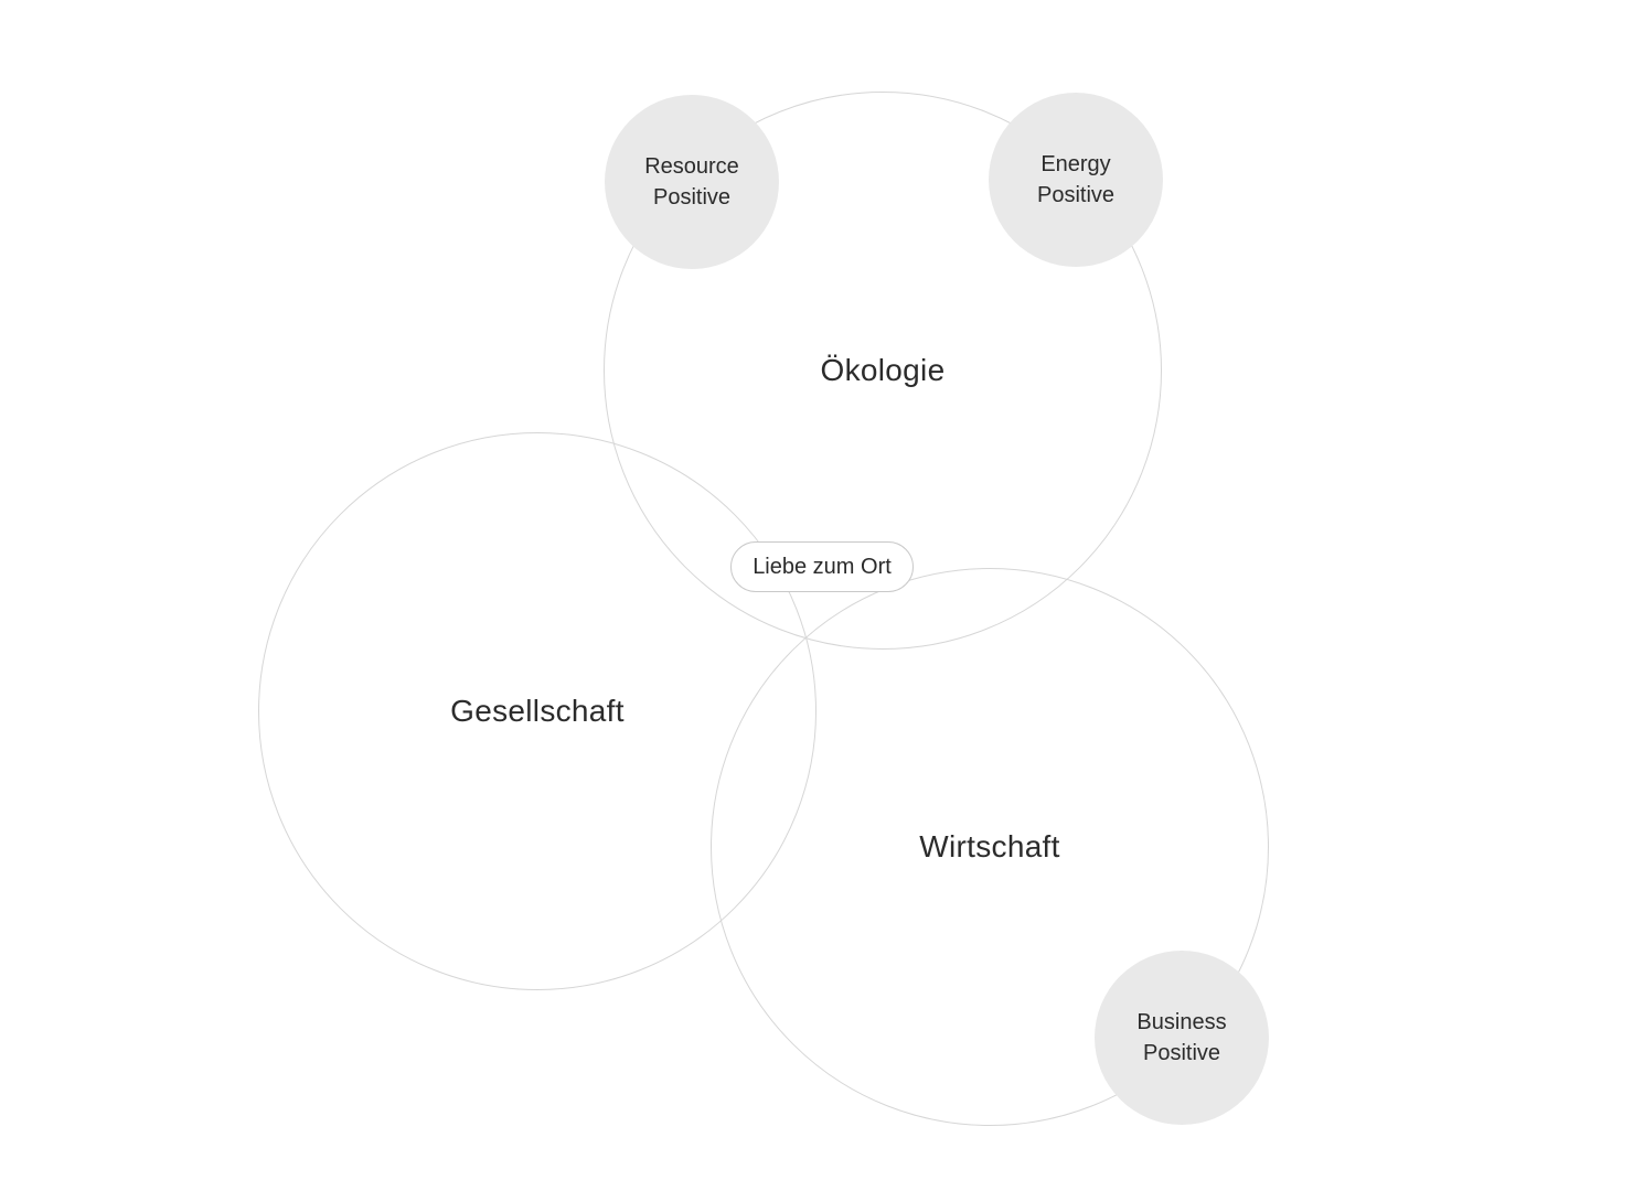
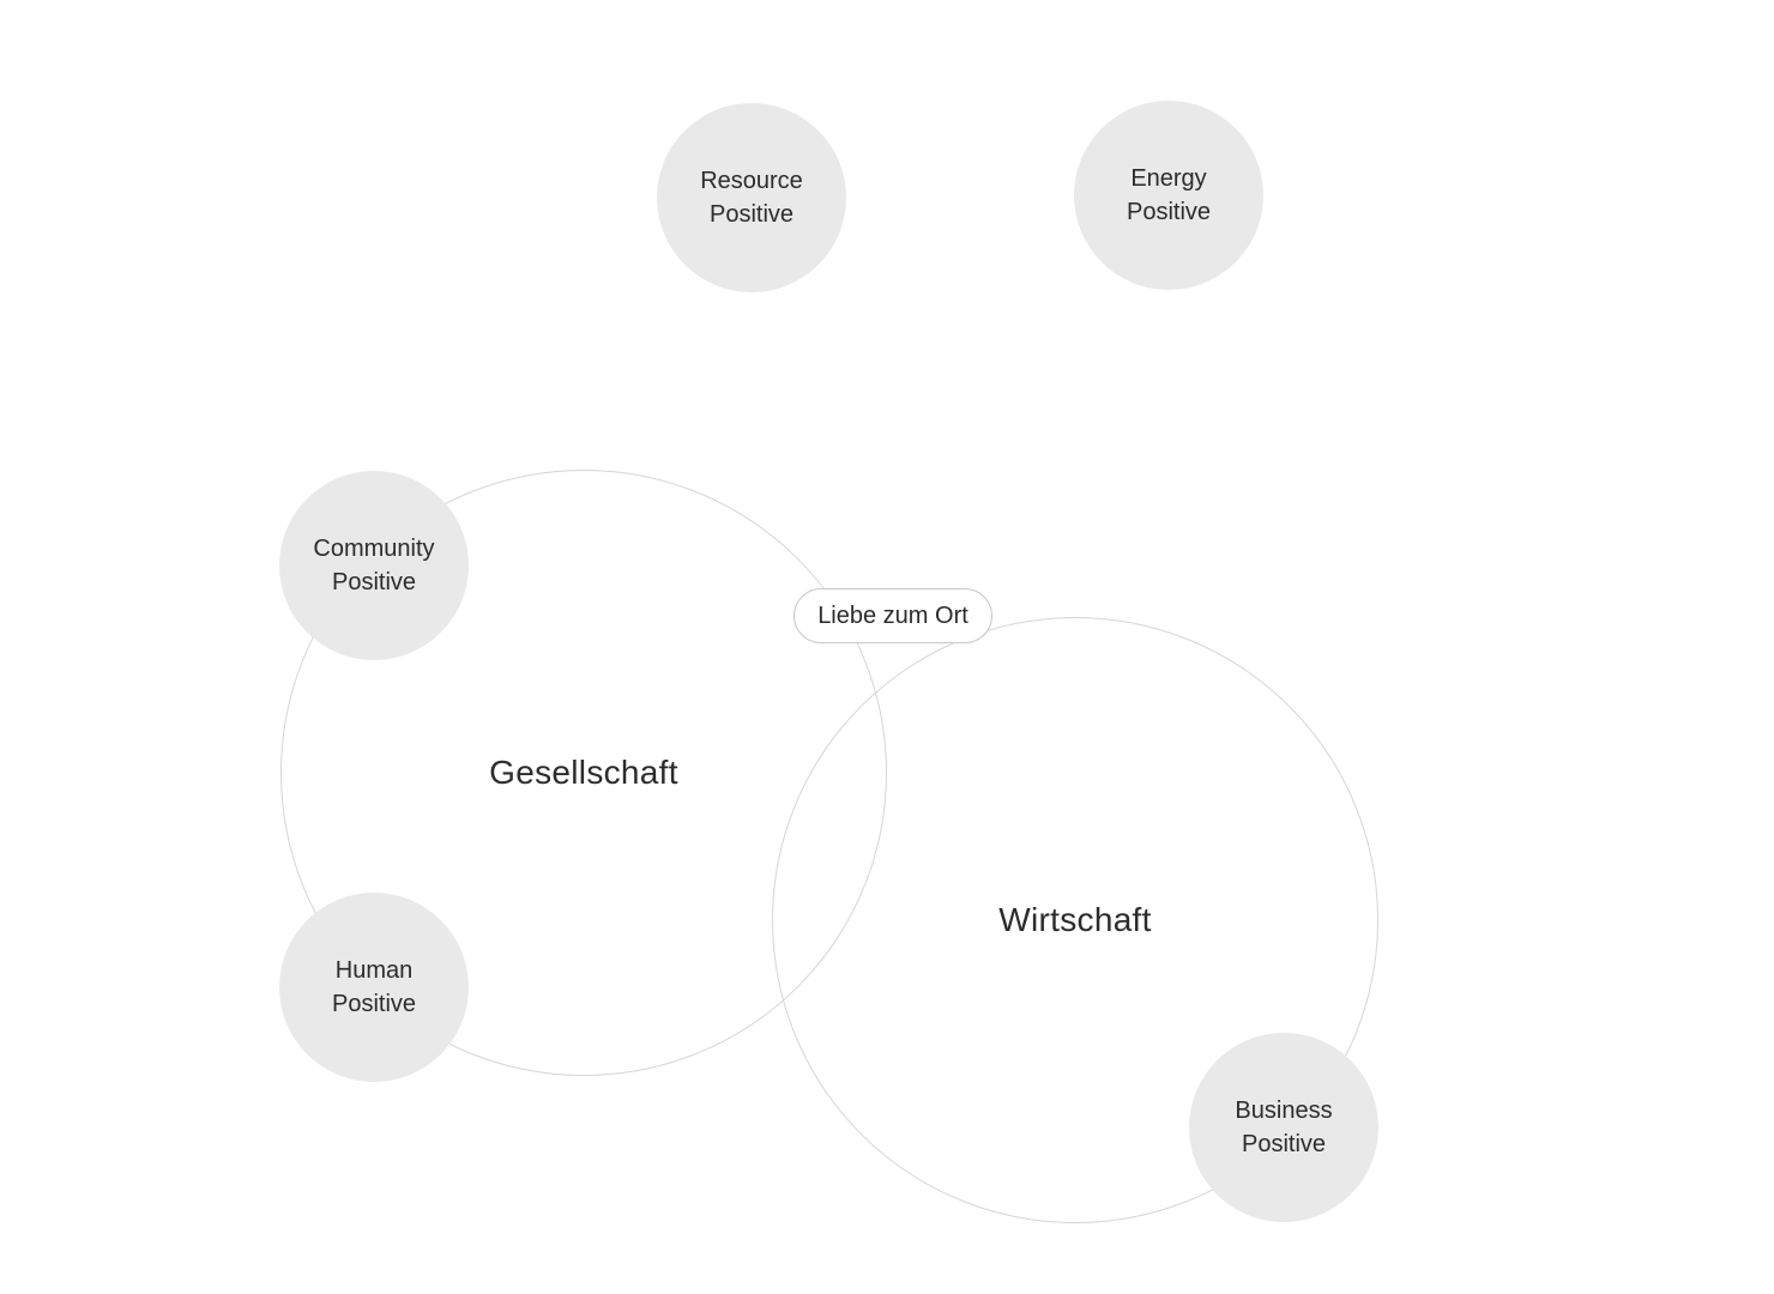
- Ökologie
  Gesellschaft
  Wirtschaft
  Resource Positive
  Energy Positive
+ Community Positive
+ Human Positive
  Business Positive
  Liebe zum Ort
